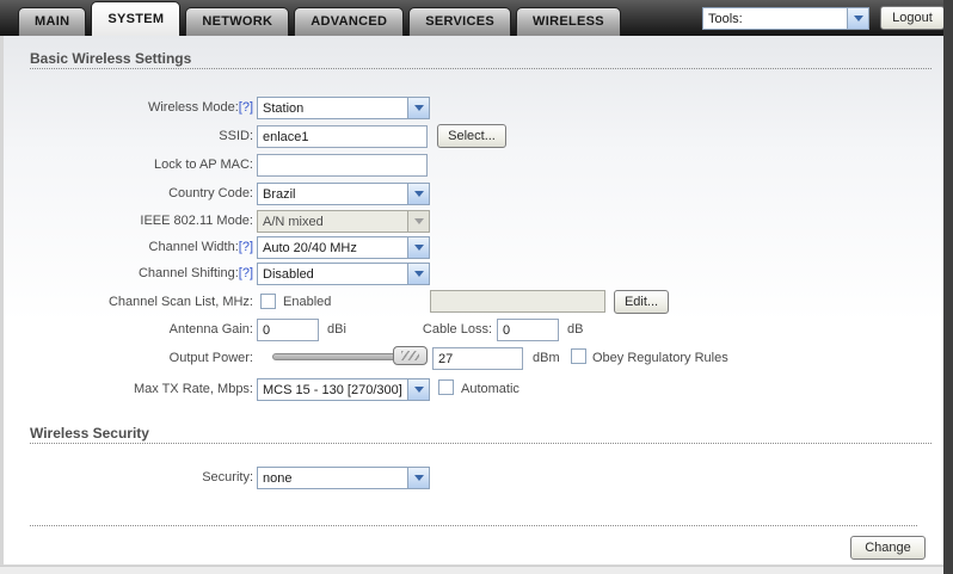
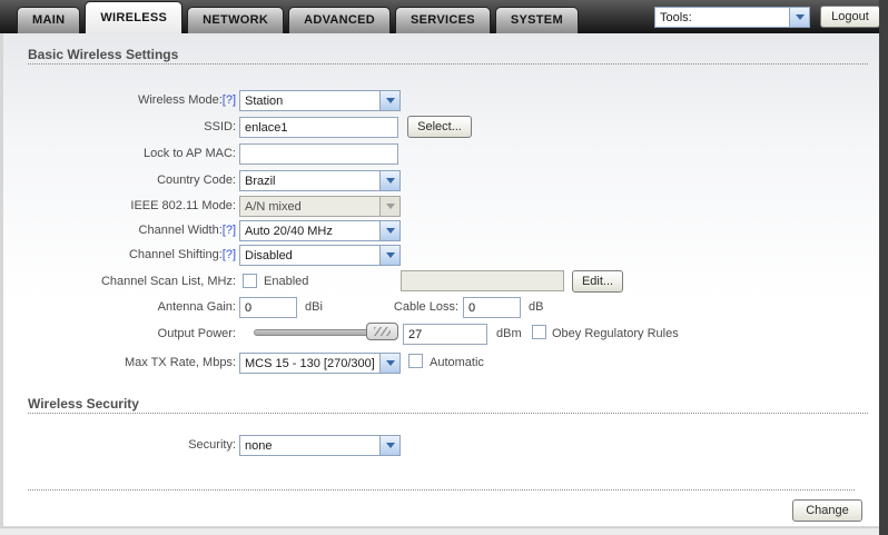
  MAIN
- SYSTEM
+ WIRELESS
  NETWORK
  ADVANCED
  SERVICES
- WIRELESS
+ SYSTEM
  Tools:
  Logout
  Basic Wireless Settings
  Wireless Mode:[?]
  Station
  SSID:
  enlace1
  Select...
  Lock to AP MAC:
  Country Code:
  Brazil
  IEEE 802.11 Mode:
  A/N mixed
  Channel Width:[?]
  Auto 20/40 MHz
  Channel Shifting:[?]
  Disabled
  Channel Scan List, MHz:
  Enabled
  Edit...
  Antenna Gain:
  0
  dBi
  Cable Loss:
  0
  dB
  Output Power:
  27
  dBm
  Obey Regulatory Rules
  Max TX Rate, Mbps:
  MCS 15 - 130 [270/300]
  Automatic
  Wireless Security
  Security:
  none
  Change
